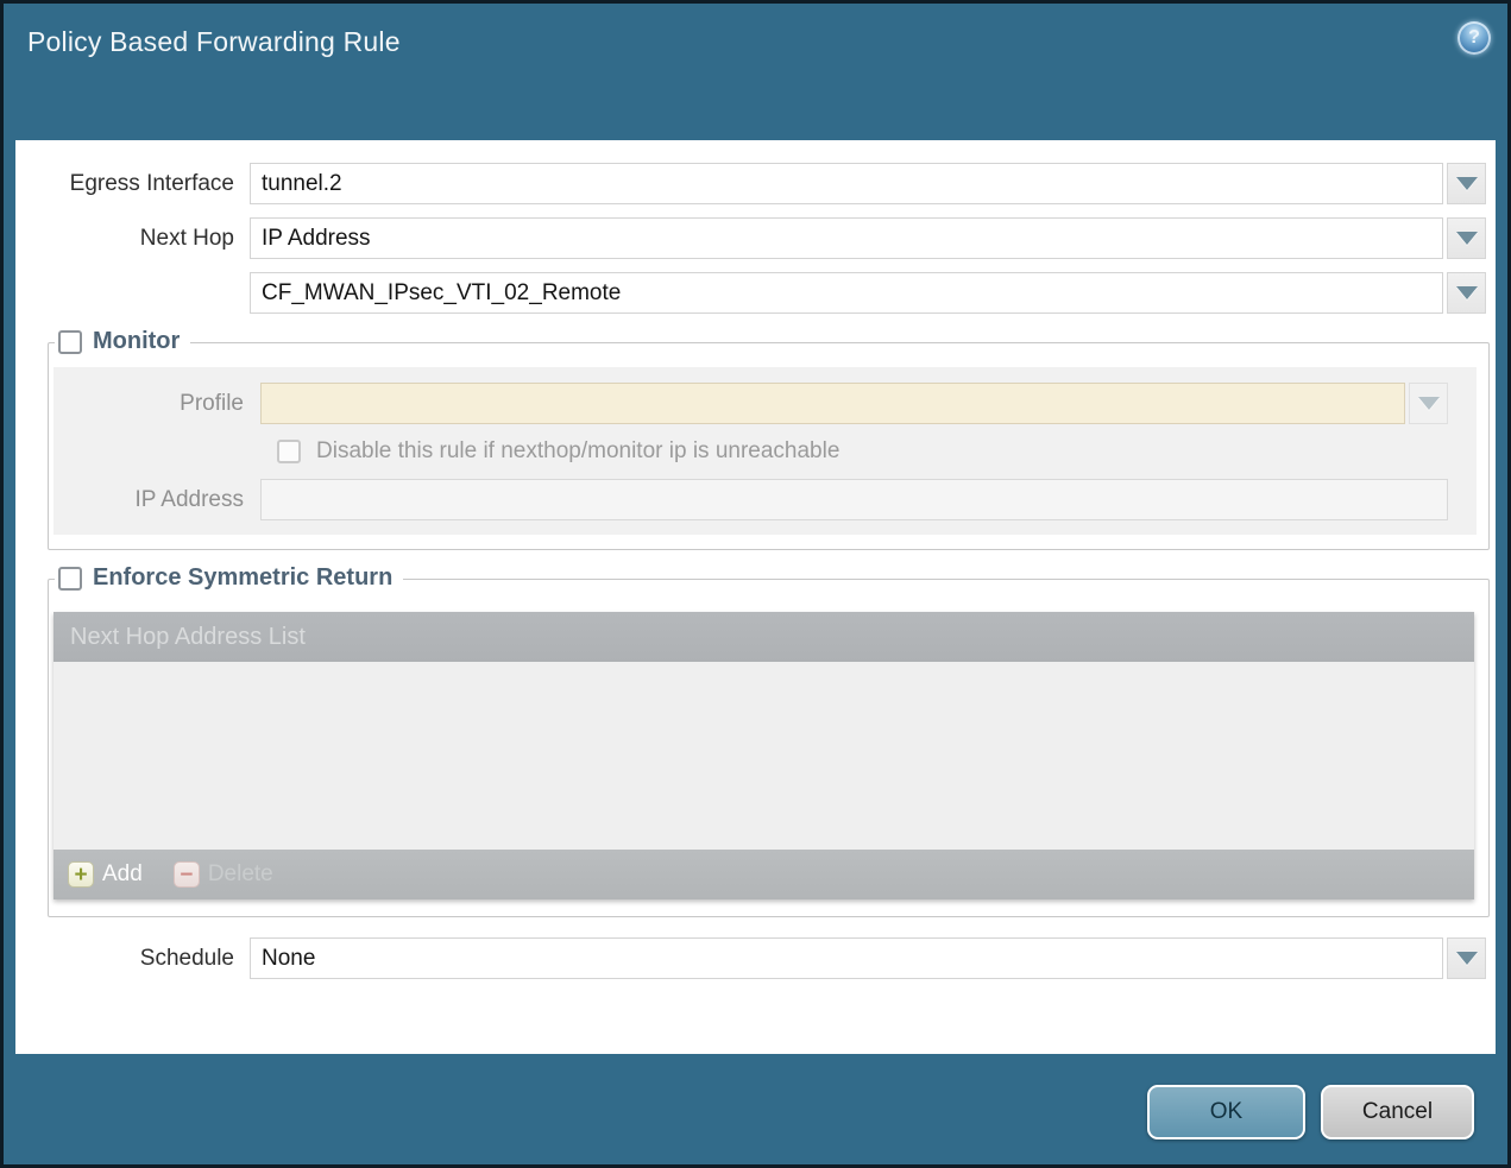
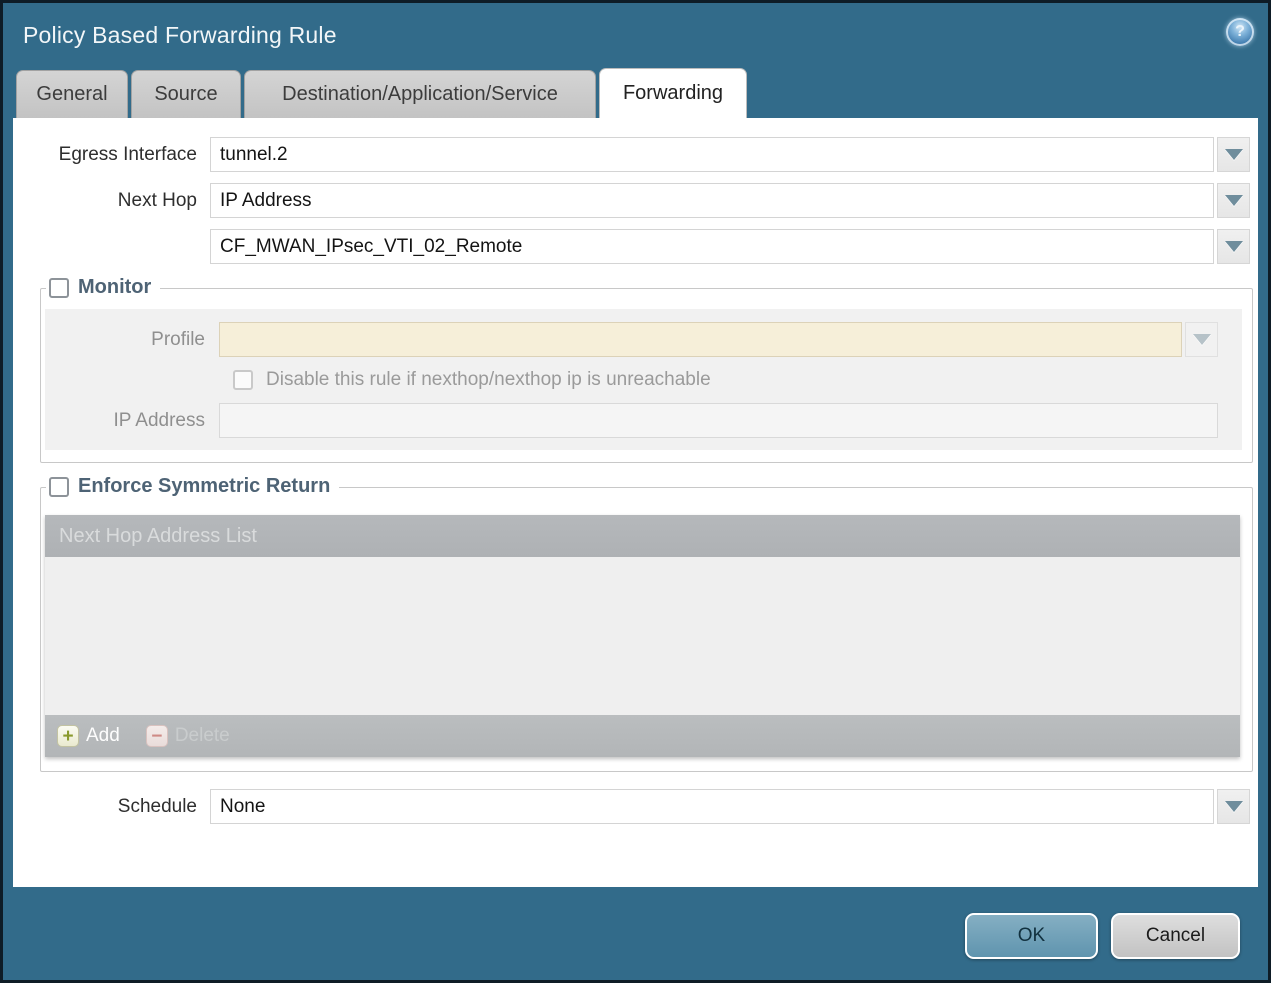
  Policy Based Forwarding Rule
  ?
+ General
+ Source
+ Destination/Application/Service
+ Forwarding
  Egress Interface
  tunnel.2
  Next Hop
  IP Address
  CF_MWAN_IPsec_VTI_02_Remote
  Monitor
  Profile
- Disable this rule if nexthop/monitor ip is unreachable
+ Disable this rule if nexthop/nexthop ip is unreachable
  IP Address
  Enforce Symmetric Return
  Next Hop Address List
  +
  Add
  −
  Schedule
  None
  OK
  Cancel
